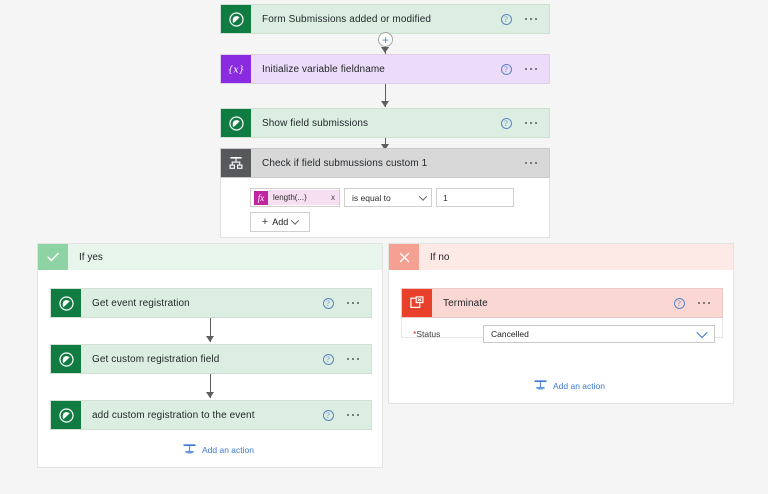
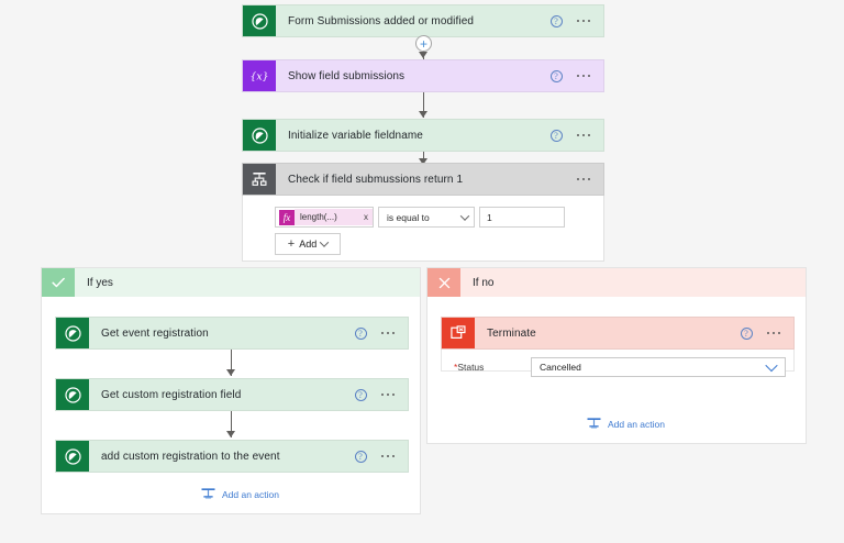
  Form Submissions added or modified
  ?
  +
  {x}
- Initialize variable fieldname
+ Show field submissions
  ?
- Show field submissions
+ Initialize variable fieldname
  ?
- Check if field submussions custom 1
+ Check if field submussions return 1
  fx
  length(...)
  x
  is equal to
  1
  +
  Add
  If yes
  Get event registration
  ?
  Get custom registration field
  ?
  add custom registration to the event
  ?
  Add an action
  If no
  Terminate
  ?
  *Status
  Cancelled
  Add an action
